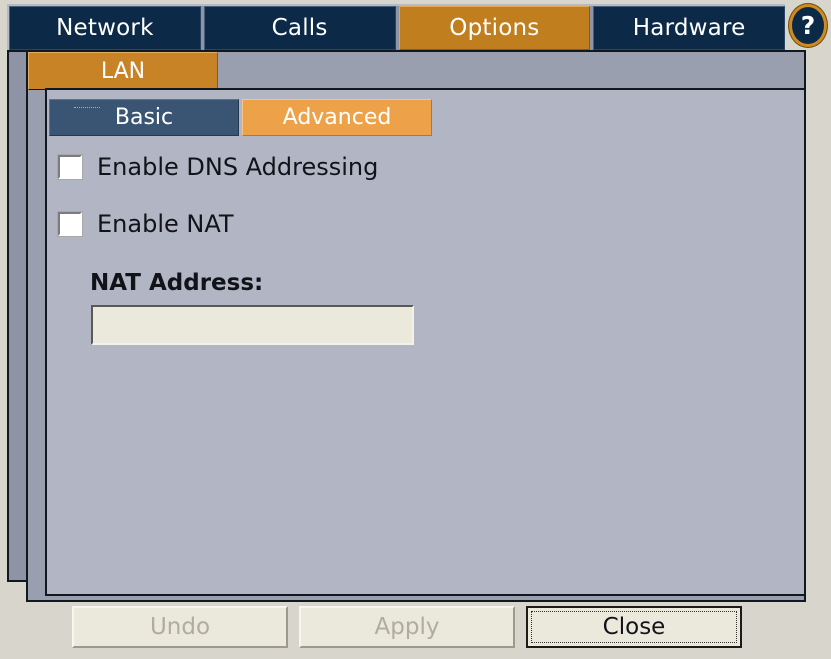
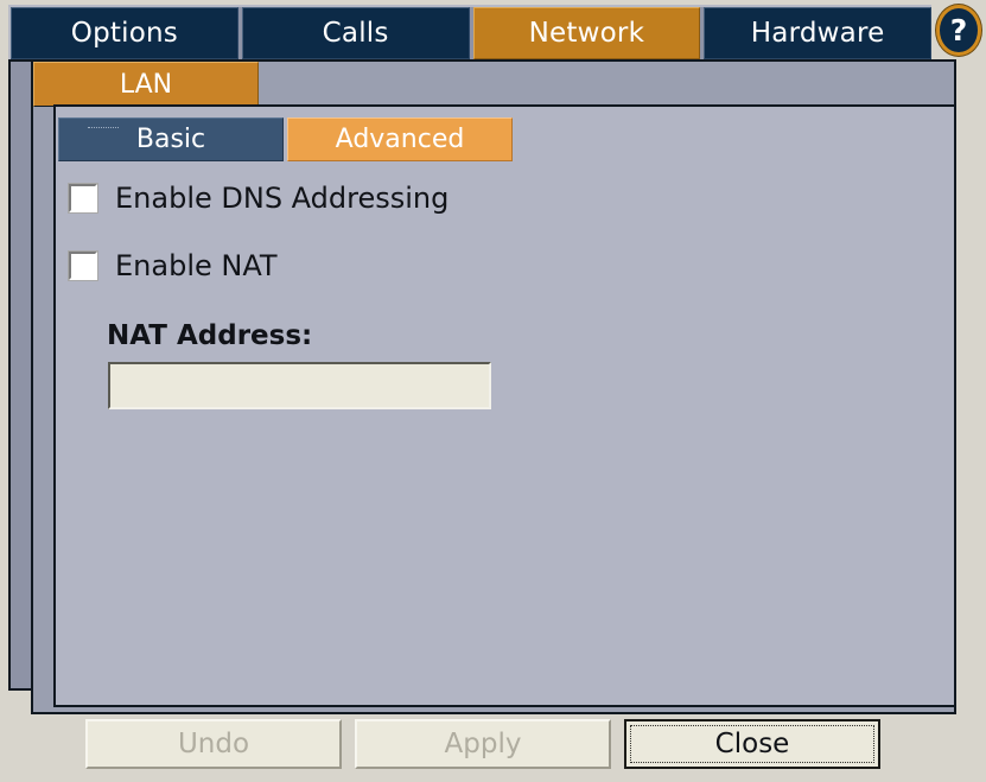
- Network
+ Options
  Calls
- Options
+ Network
  Hardware
  ?
  LAN
  Basic
  Advanced
  Enable DNS Addressing
  Enable NAT
  NAT Address:
  Undo
  Apply
  Close
